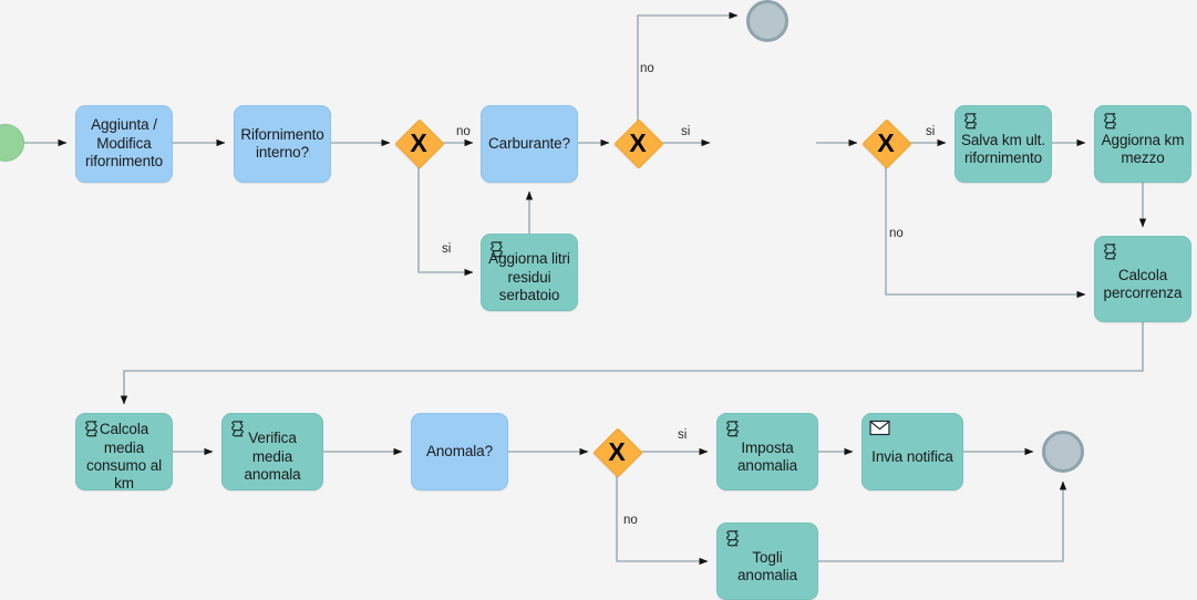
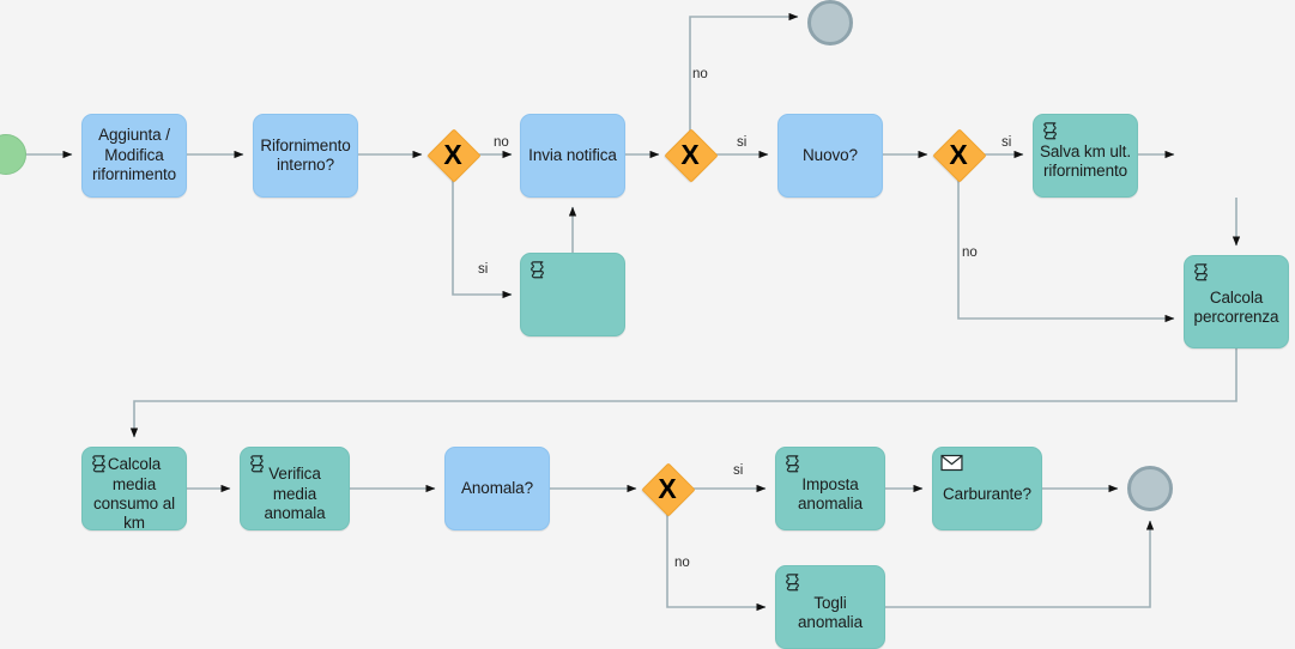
  Aggiunta /
  Modifica
  rifornimento
  Rifornimento
  interno?
  X
- Carburante?
+ Invia notifica
- Aggiorna litri
- residui
- serbatoio
  X
+ Nuovo?
  X
  Salva km ult.
  rifornimento
- Aggiorna km
- mezzo
  Calcola
  percorrenza
  Calcola
  media
  consumo al
  km
  Verifica
  media
  anomala
  Anomala?
  X
  Imposta
  anomalia
- Invia notifica
+ Carburante?
  Togli
  anomalia
  no
  si
  no
  si
  si
  no
  si
  no
